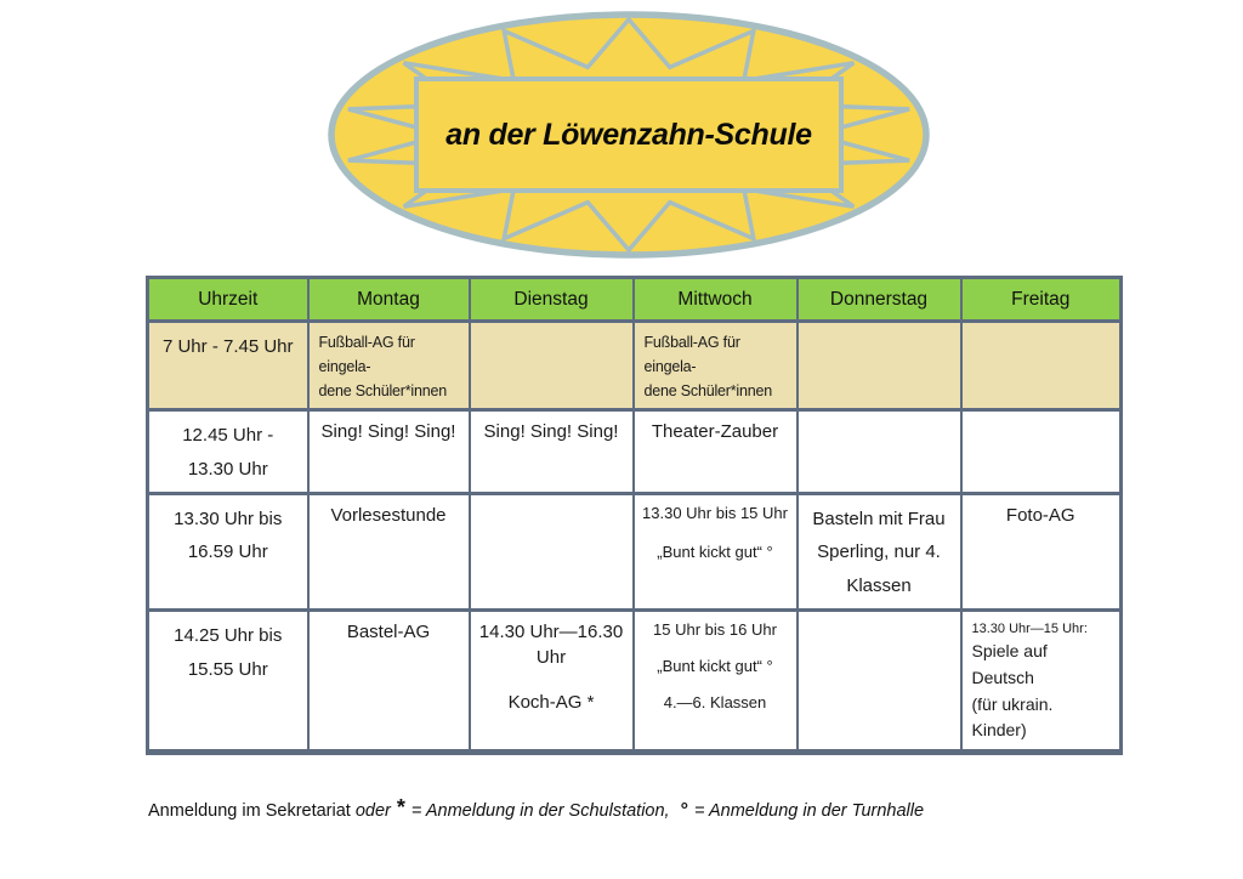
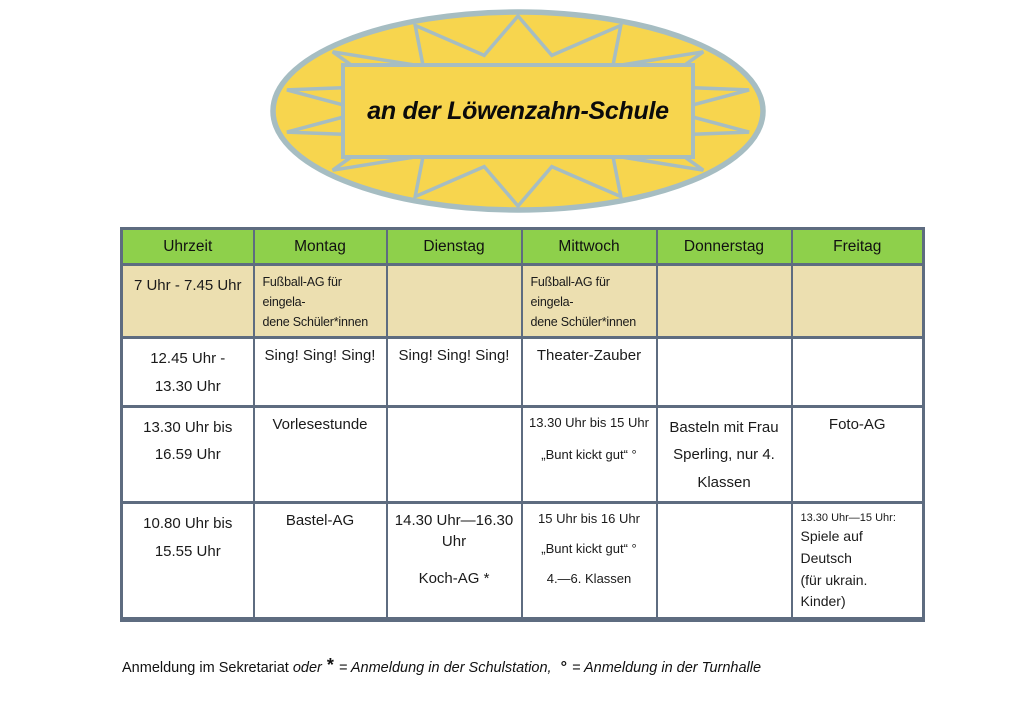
  an der Löwenzahn-Schule
  Uhrzeit	Montag	Dienstag	Mittwoch	Donnerstag	Freitag
  7 Uhr - 7.45 Uhr	Fußball-AG für eingela- dene Schüler*innen		Fußball-AG für eingela- dene Schüler*innen
  12.45 Uhr - 13.30 Uhr	Sing! Sing! Sing!	Sing! Sing! Sing!	Theater-Zauber
  13.30 Uhr bis 16.59 Uhr	Vorlesestunde		13.30 Uhr bis 15 Uhr „Bunt kickt gut“ °	Basteln mit Frau Sperling, nur 4. Klassen	Foto-AG
- 14.25 Uhr bis 15.55 Uhr	Bastel-AG	14.30 Uhr—16.30 Uhr Koch-AG *	15 Uhr bis 16 Uhr „Bunt kickt gut“ ° 4.—6. Klassen		13.30 Uhr—15 Uhr: Spiele auf Deutsch (für ukrain. Kinder)
+ 10.80 Uhr bis 15.55 Uhr	Bastel-AG	14.30 Uhr—16.30 Uhr Koch-AG *	15 Uhr bis 16 Uhr „Bunt kickt gut“ ° 4.—6. Klassen		13.30 Uhr—15 Uhr: Spiele auf Deutsch (für ukrain. Kinder)
  Anmeldung im Sekretariat oder * = Anmeldung in der Schulstation, ° = Anmeldung in der Turnhalle
